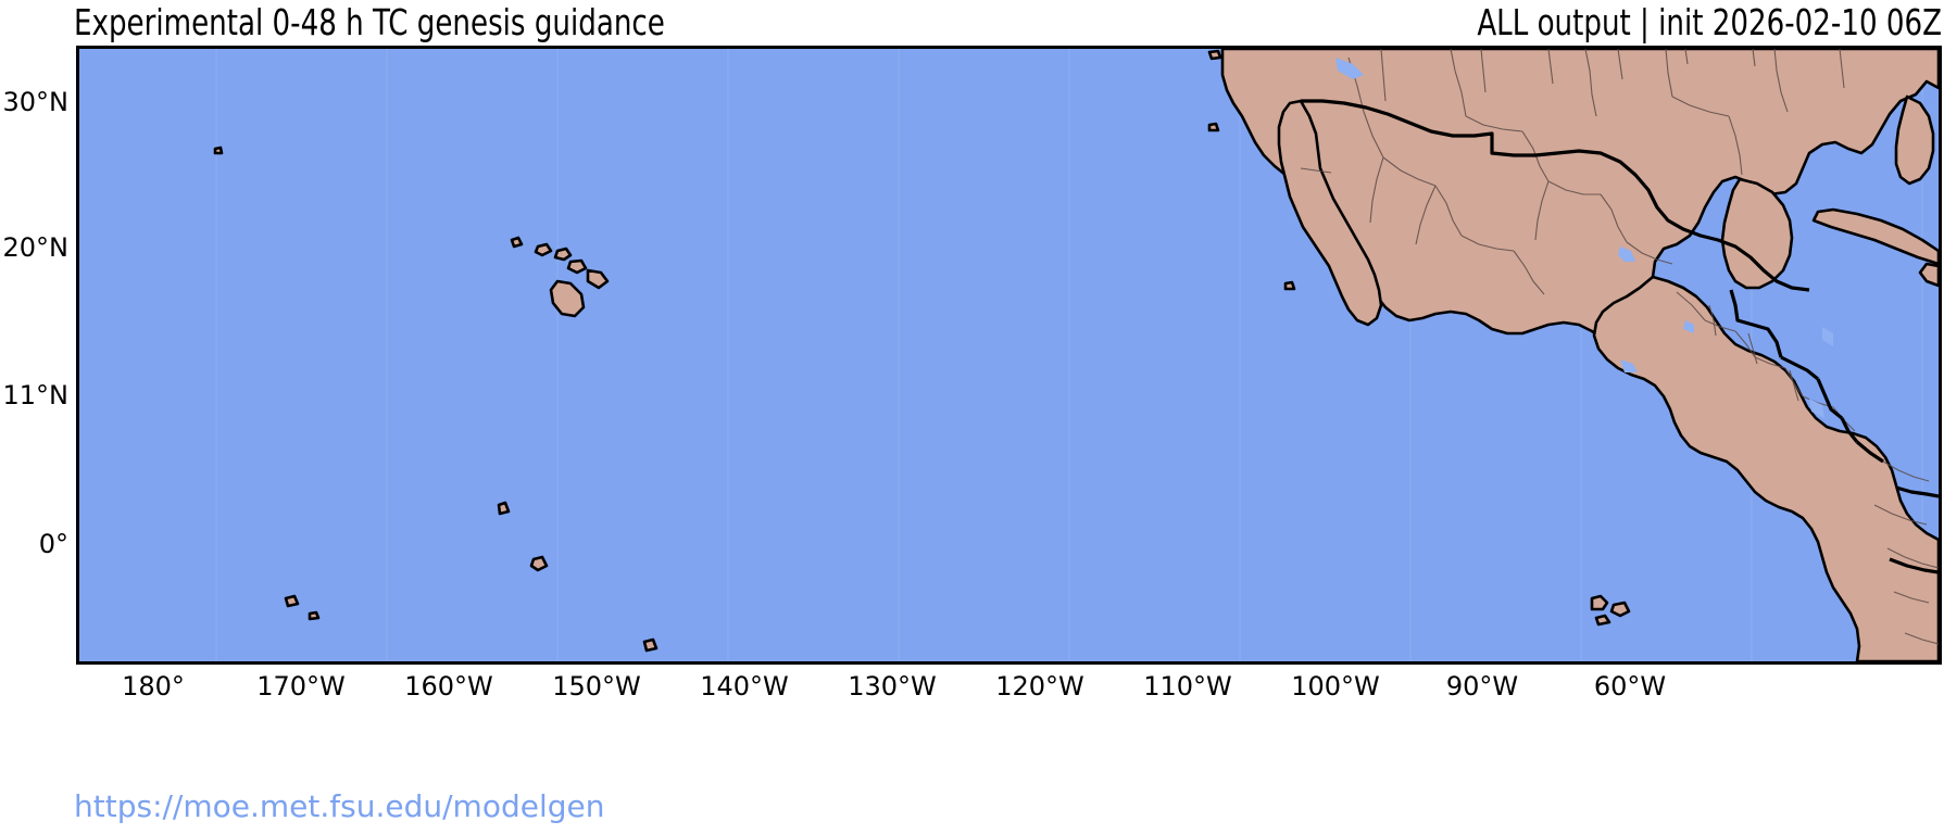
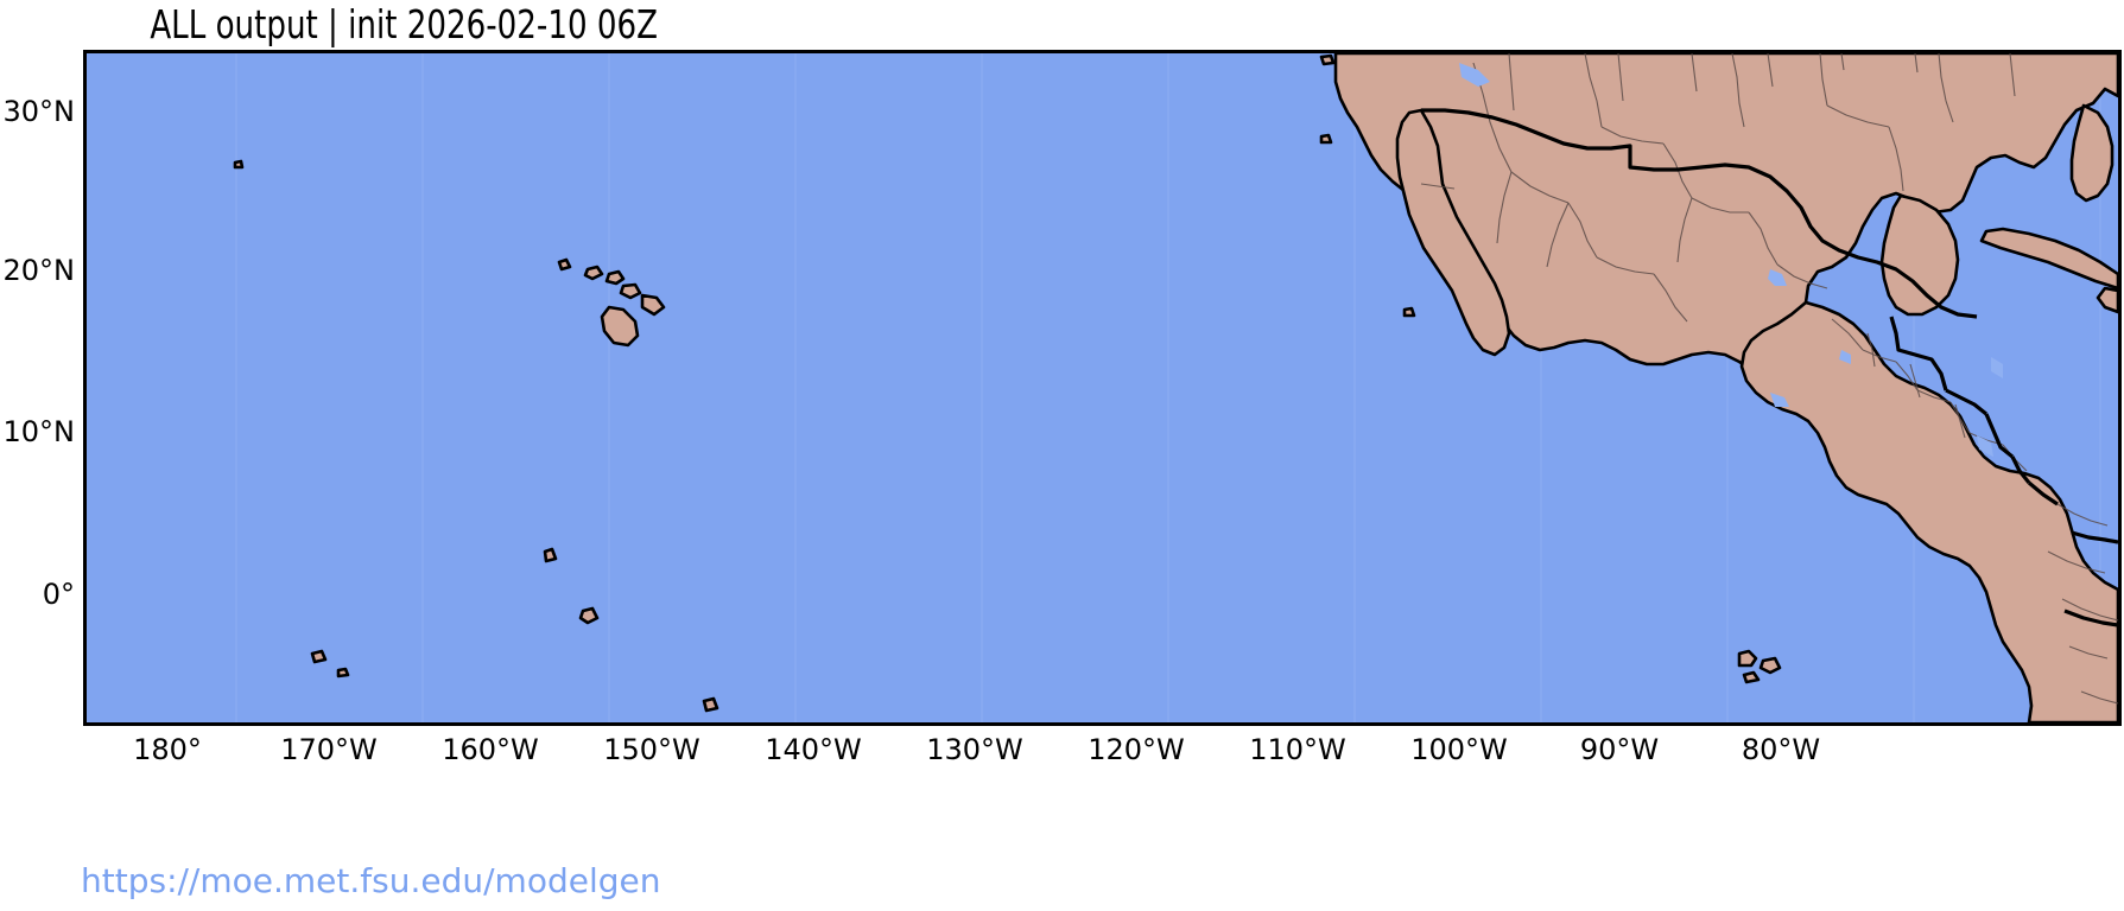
- Experimental 0-48 h TC genesis guidance
  ALL output | init 2026-02-10 06Z
  30°N
  20°N
- 11°N
+ 10°N
  0°
  180°
  170°W
  160°W
  150°W
  140°W
  130°W
  120°W
  110°W
  100°W
  90°W
- 60°W
+ 80°W
  https://moe.met.fsu.edu/modelgen
